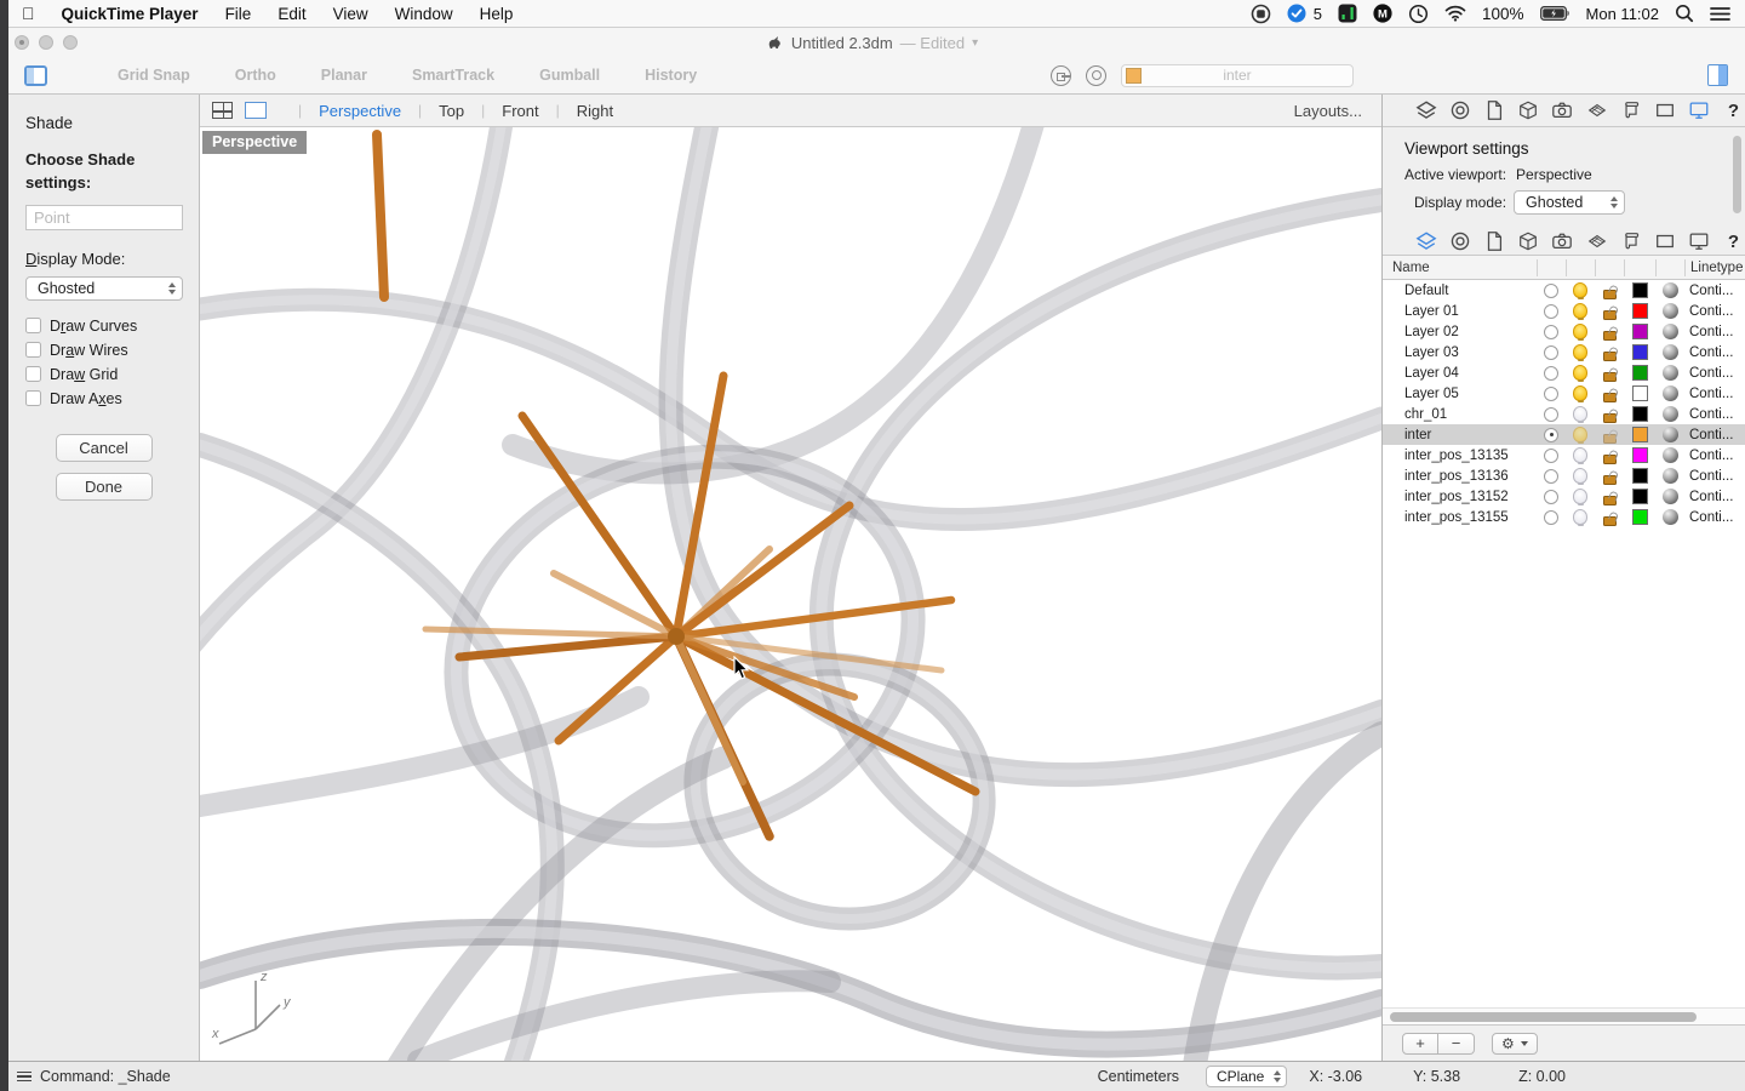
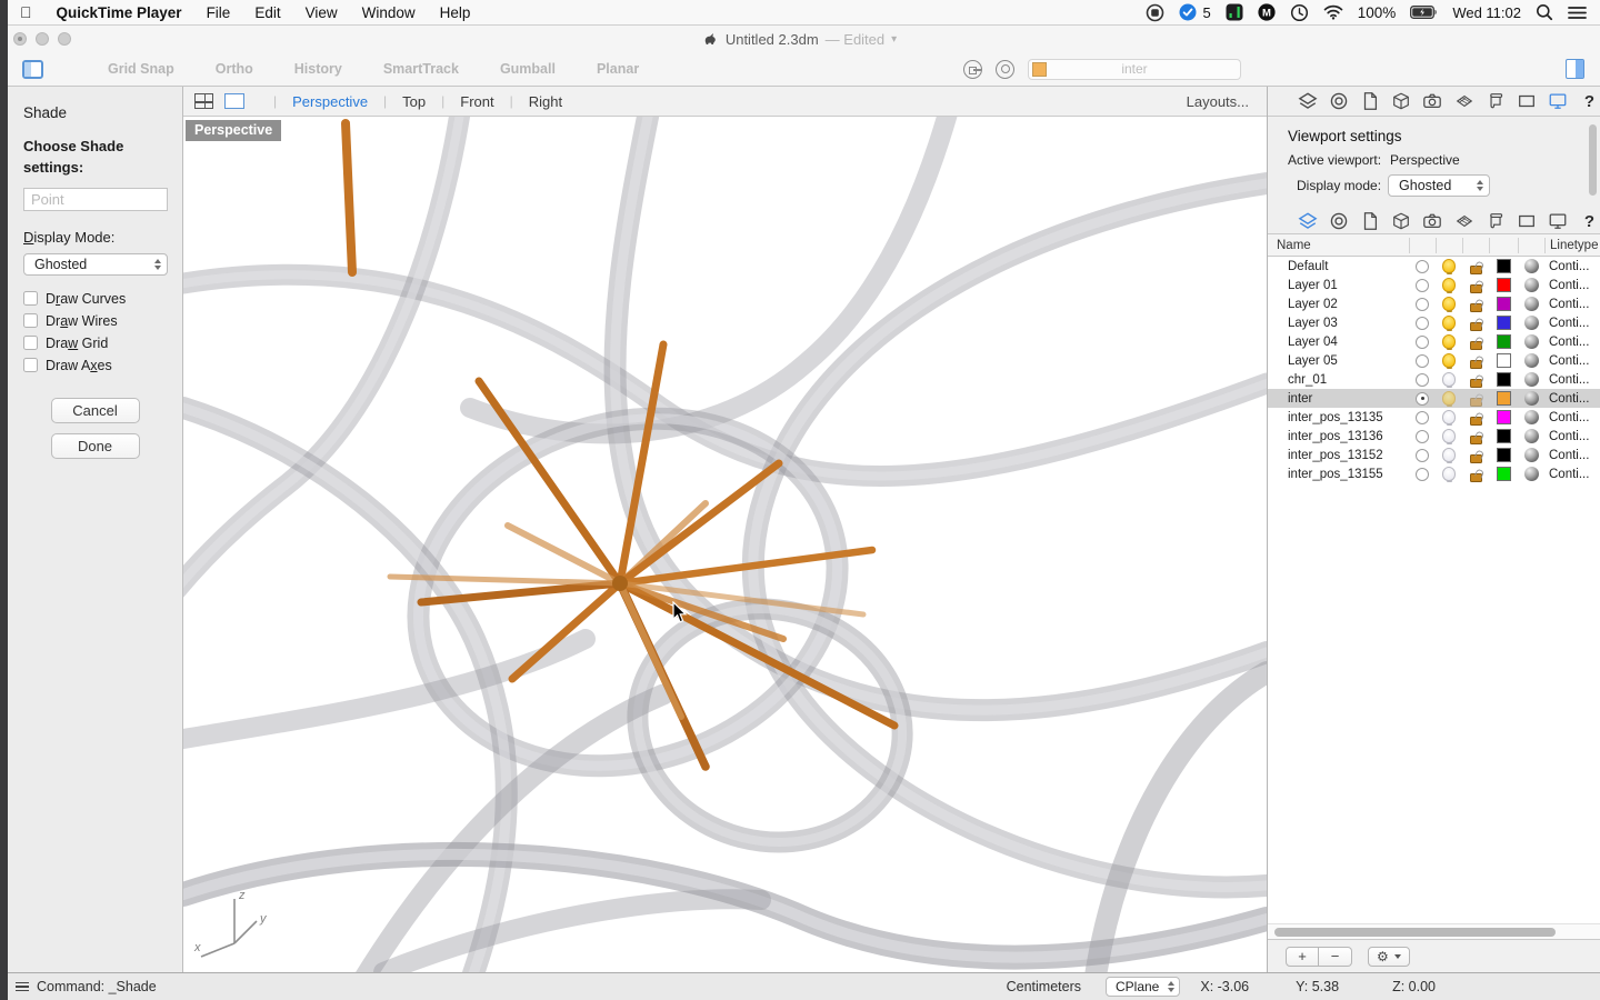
  
  QuickTime Player
  File
  Edit
  View
  Window
  Help
  5
  M
  100%
- Mon 11:02
+ Wed 11:02
  Untitled 2.3dm
  — Edited
  ▾
  Grid Snap
  Ortho
- Planar
+ History
  SmartTrack
  Gumball
- History
+ Planar
  inter
  Shade
  Choose Shade settings:
  Point
  Display Mode:
  Ghosted
  Draw Curves
  Draw Wires
  Draw Grid
  Draw Axes
  Cancel
  Done
  |
  Perspective
  |
  Top
  |
  Front
  |
  Right
  Layouts...
  Perspective
  z
  x
  y
  ?
  Viewport settings
  Active viewport:
  Perspective
  Display mode:
  Ghosted
  ?
  Name
  Linetype
  Default
  Conti...
  Layer 01
  Conti...
  Layer 02
  Conti...
  Layer 03
  Conti...
  Layer 04
  Conti...
  Layer 05
  Conti...
  chr_01
  Conti...
  inter
  Conti...
  inter_pos_13135
  Conti...
  inter_pos_13136
  Conti...
  inter_pos_13152
  Conti...
  inter_pos_13155
  Conti...
  +
  −
  ⚙
  Command: _Shade
  Centimeters
  CPlane
  X: -3.06
  Y: 5.38
  Z: 0.00
